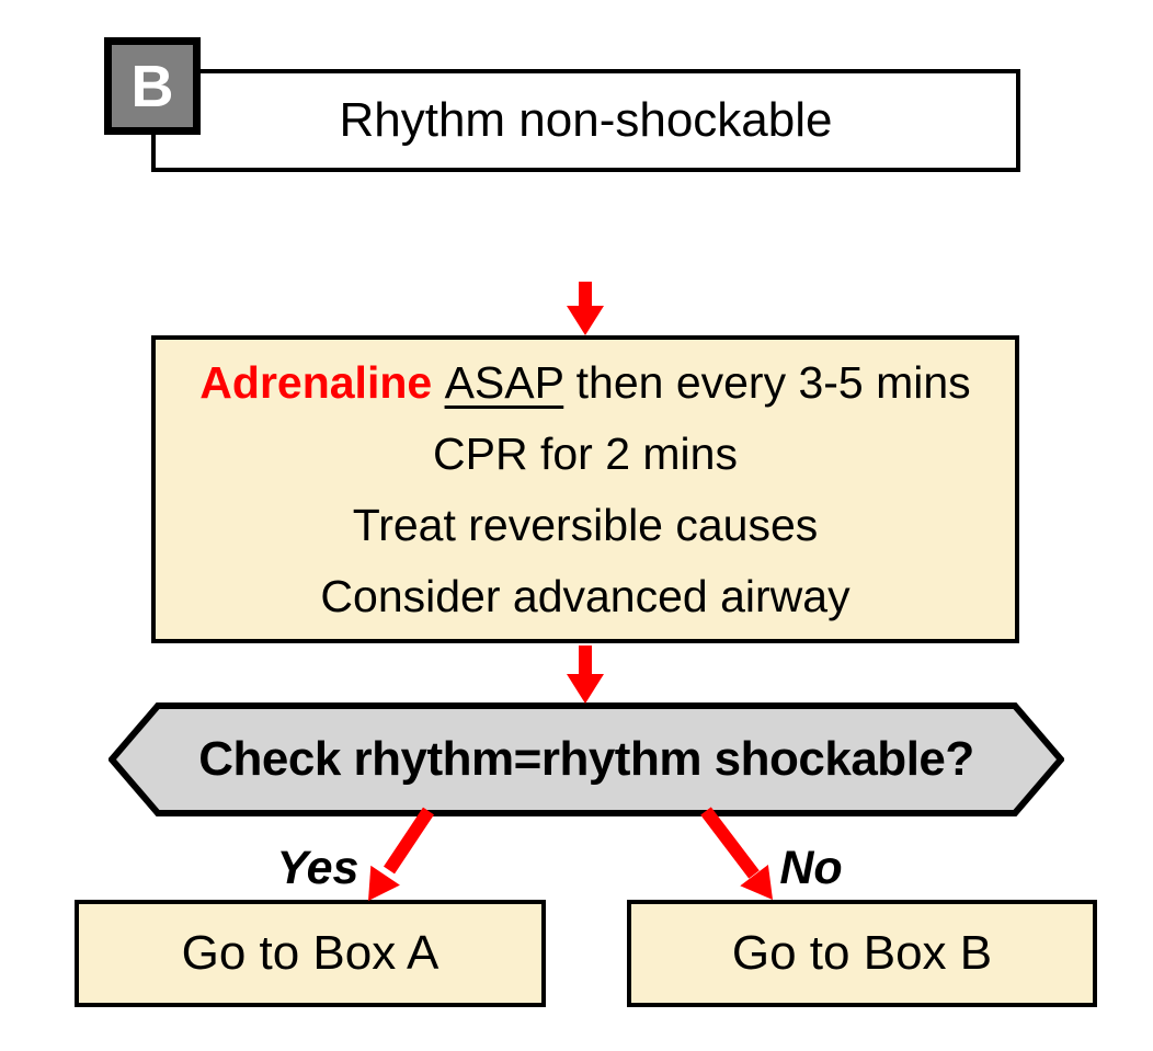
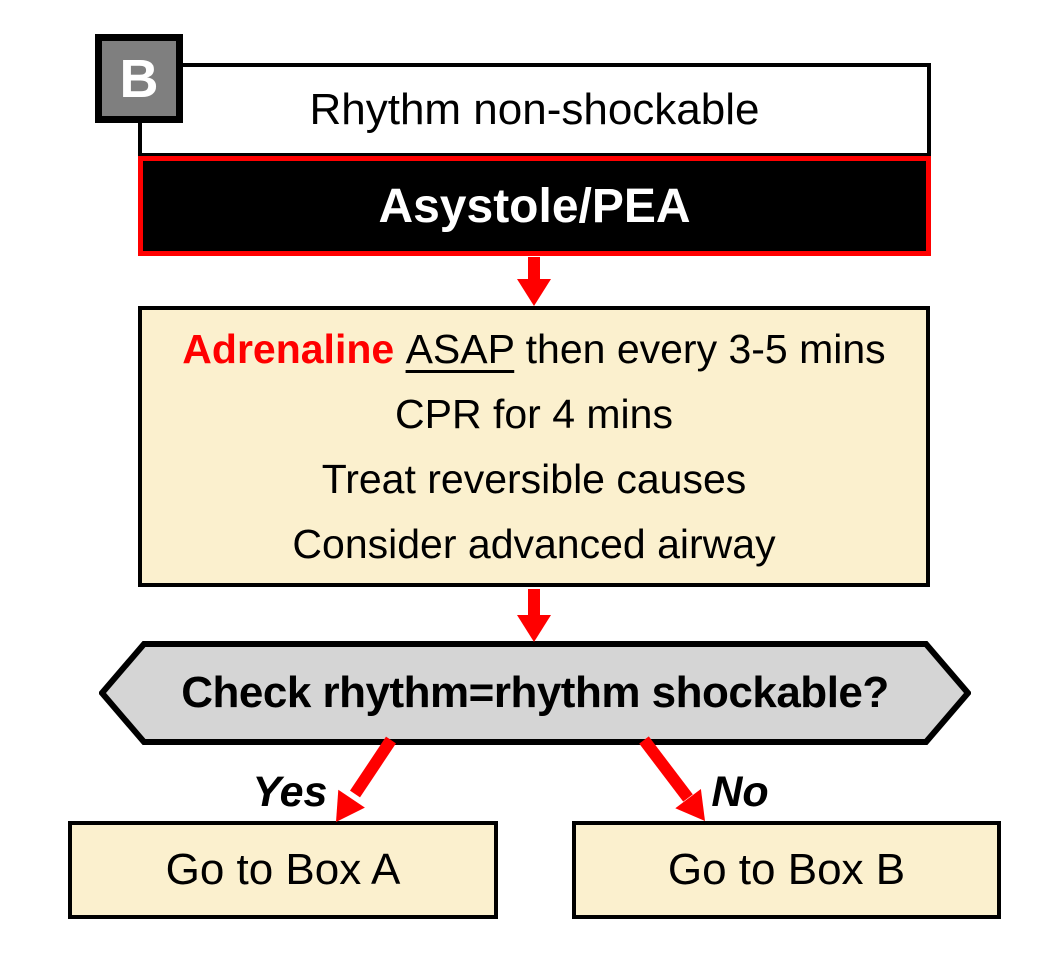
  Rhythm non-shockable
  B
+ Asystole/PEA
  Adrenaline ASAP then every 3-5 mins
- CPR for 2 mins
+ CPR for 4 mins
  Treat reversible causes
  Consider advanced airway
  Check rhythm=rhythm shockable?
  Yes
  No
  Go to Box A
  Go to Box B
